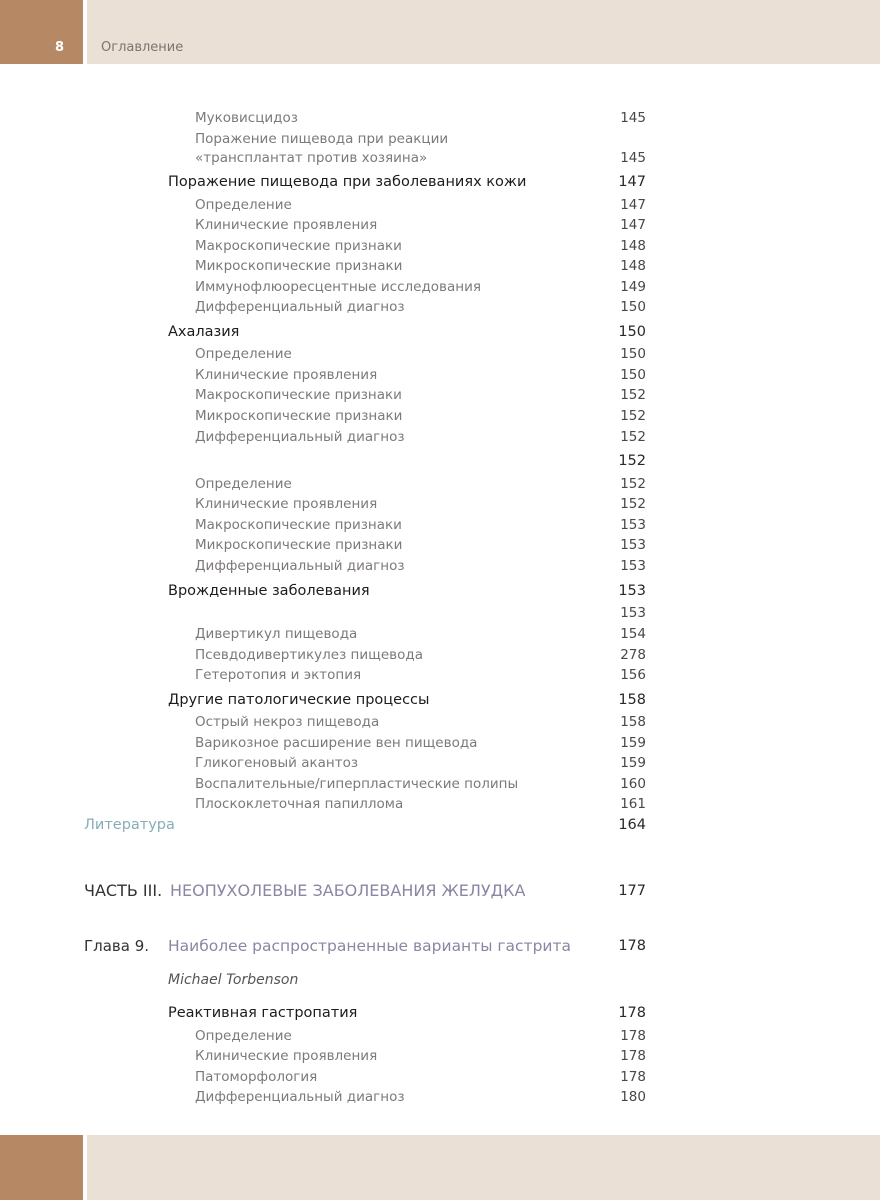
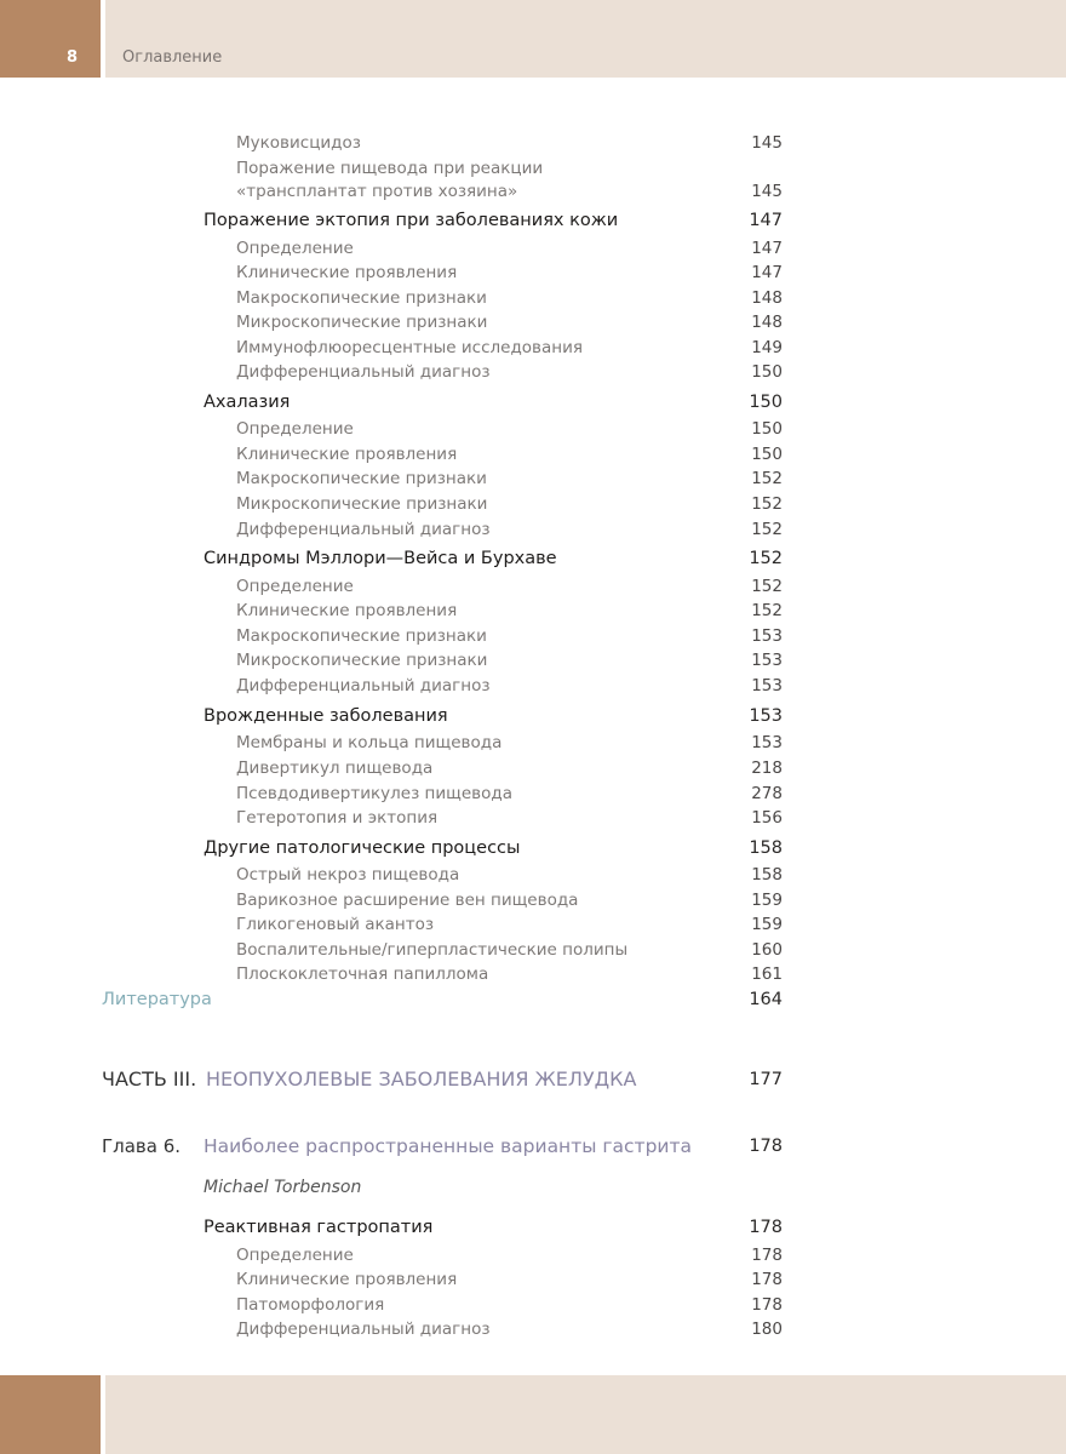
  8
  Оглавление
  Муковисцидоз
  145
  Поражение пищевода при реакции
  «трансплантат против хозяина»
  145
- Поражение пищевода при заболеваниях кожи
+ Поражение эктопия при заболеваниях кожи
  147
  Определение
  147
  Клинические проявления
  147
  Макроскопические признаки
  148
  Микроскопические признаки
  148
  Иммунофлюоресцентные исследования
  149
  Дифференциальный диагноз
  150
  Ахалазия
  150
  Определение
  150
  Клинические проявления
  150
  Макроскопические признаки
  152
  Микроскопические признаки
  152
  Дифференциальный диагноз
  152
+ Синдромы Мэллори—Вейса и Бурхаве
  152
  Определение
  152
  Клинические проявления
  152
  Макроскопические признаки
  153
  Микроскопические признаки
  153
  Дифференциальный диагноз
  153
  Врожденные заболевания
  153
+ Мембраны и кольца пищевода
  153
  Дивертикул пищевода
- 154
+ 218
  Псевдодивертикулез пищевода
  278
  Гетеротопия и эктопия
  156
  Другие патологические процессы
  158
  Острый некроз пищевода
  158
  Варикозное расширение вен пищевода
  159
  Гликогеновый акантоз
  159
  Воспалительные/гиперпластические полипы
  160
  Плоскоклеточная папиллома
  161
  Литература
  164
  ЧАСТЬ III.
  НЕОПУХОЛЕВЫЕ ЗАБОЛЕВАНИЯ ЖЕЛУДКА
  177
- Глава 9.
+ Глава 6.
  Наиболее распространенные варианты гастрита
  178
  Michael Torbenson
  Реактивная гастропатия
  178
  Определение
  178
  Клинические проявления
  178
  Патоморфология
  178
  Дифференциальный диагноз
  180
